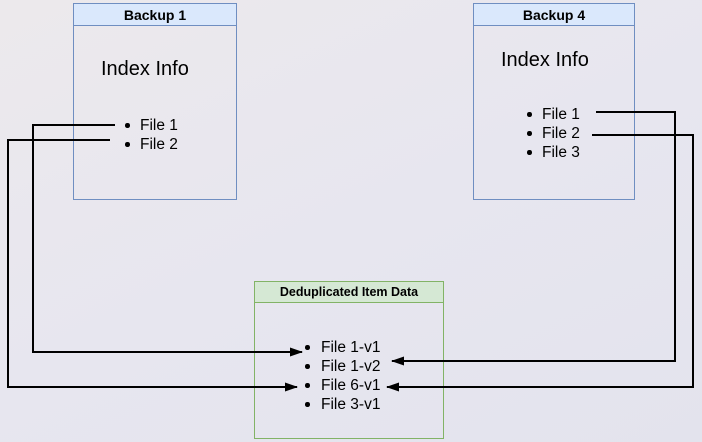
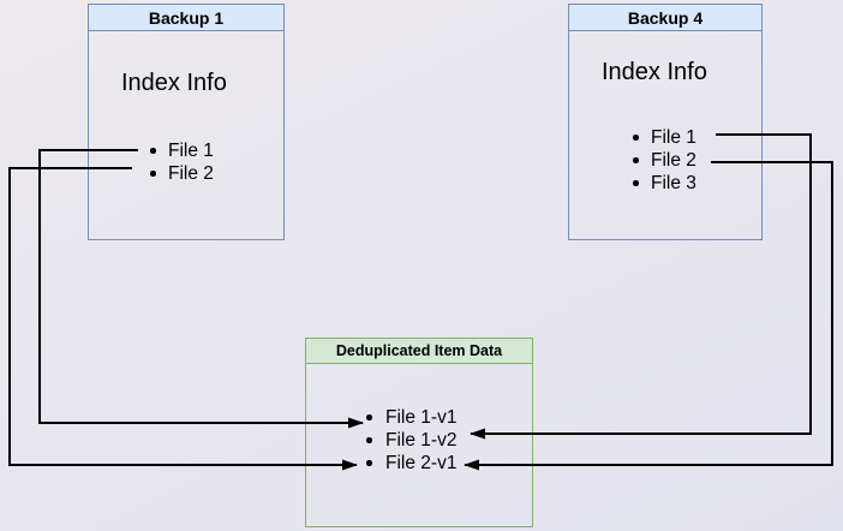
  Backup 1
  Index Info
  File 1
  File 2
  Backup 4
  Index Info
  File 1
  File 2
  File 3
  Deduplicated Item Data
  File 1-v1
  File 1-v2
- File 6-v1
+ File 2-v1
- File 3-v1
